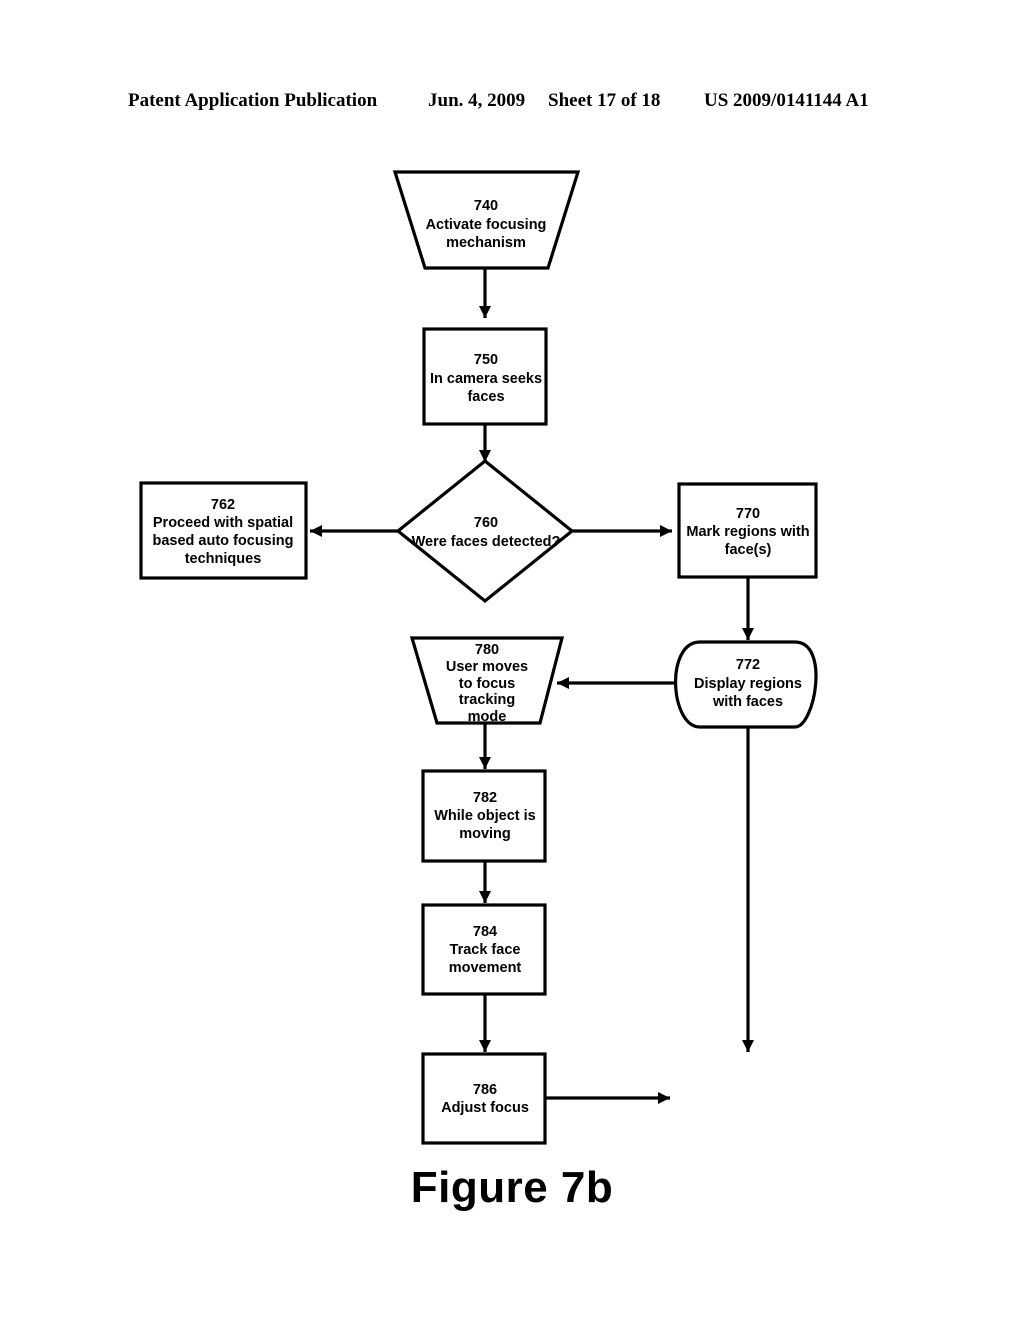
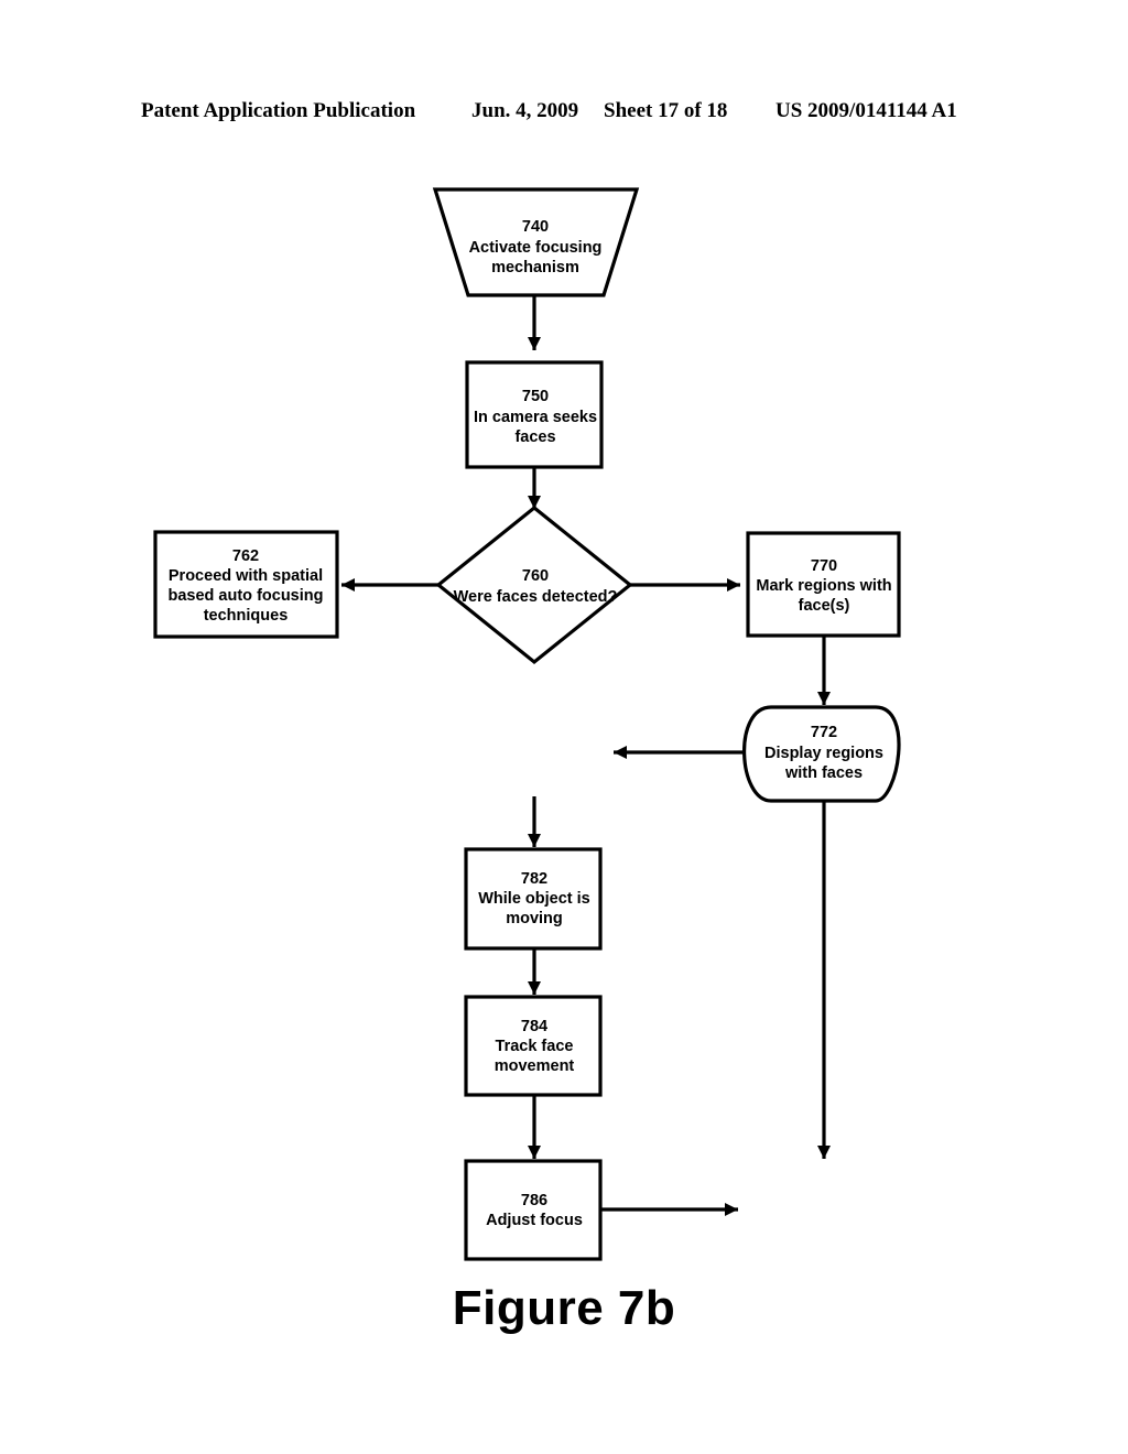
  Patent Application Publication
  Jun. 4, 2009
  Sheet 17 of 18
  US 2009/0141144 A1
  740
  Activate focusing
  mechanism
  750
  In camera seeks
  faces
  760
  Were faces detected?
  762
  Proceed with spatial
  based auto focusing
  techniques
  770
  Mark regions with
  face(s)
  772
  Display regions
  with faces
- 780
- User moves
- to focus
- tracking
- mode
  782
  While object is
  moving
  784
  Track face
  movement
  786
  Adjust focus
  Figure 7b
